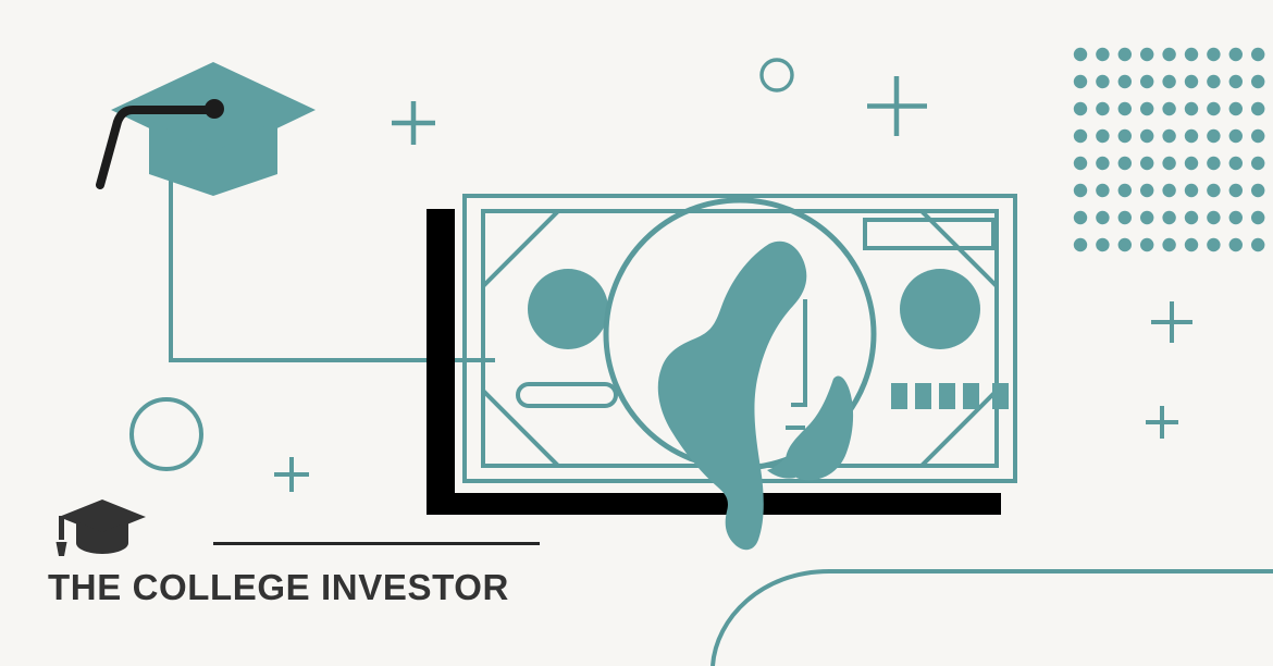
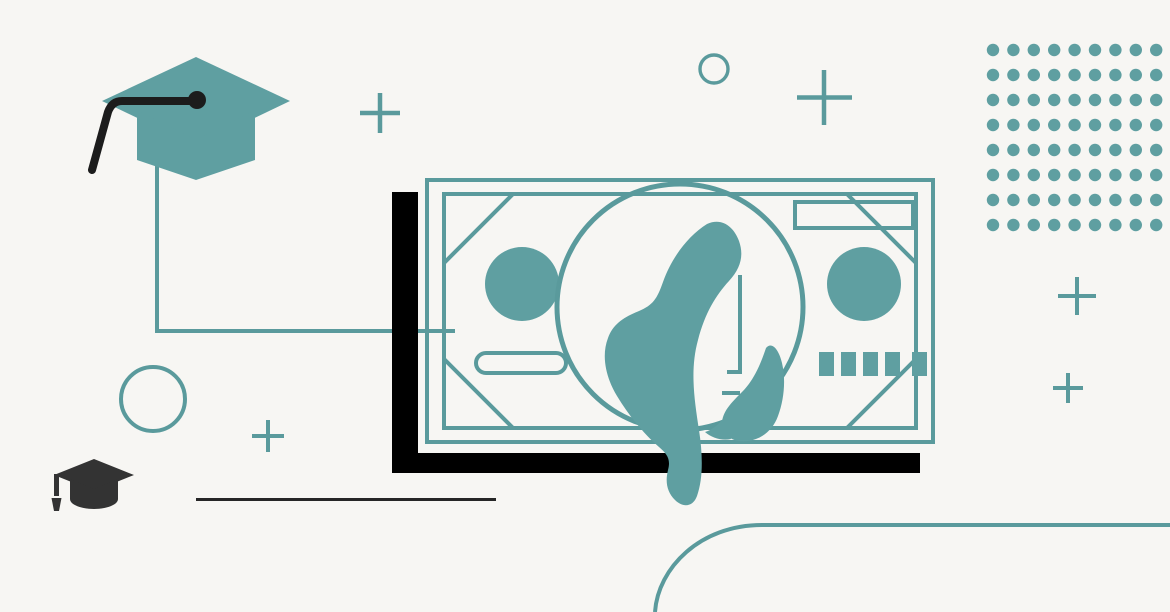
- THE COLLEGE INVESTOR
